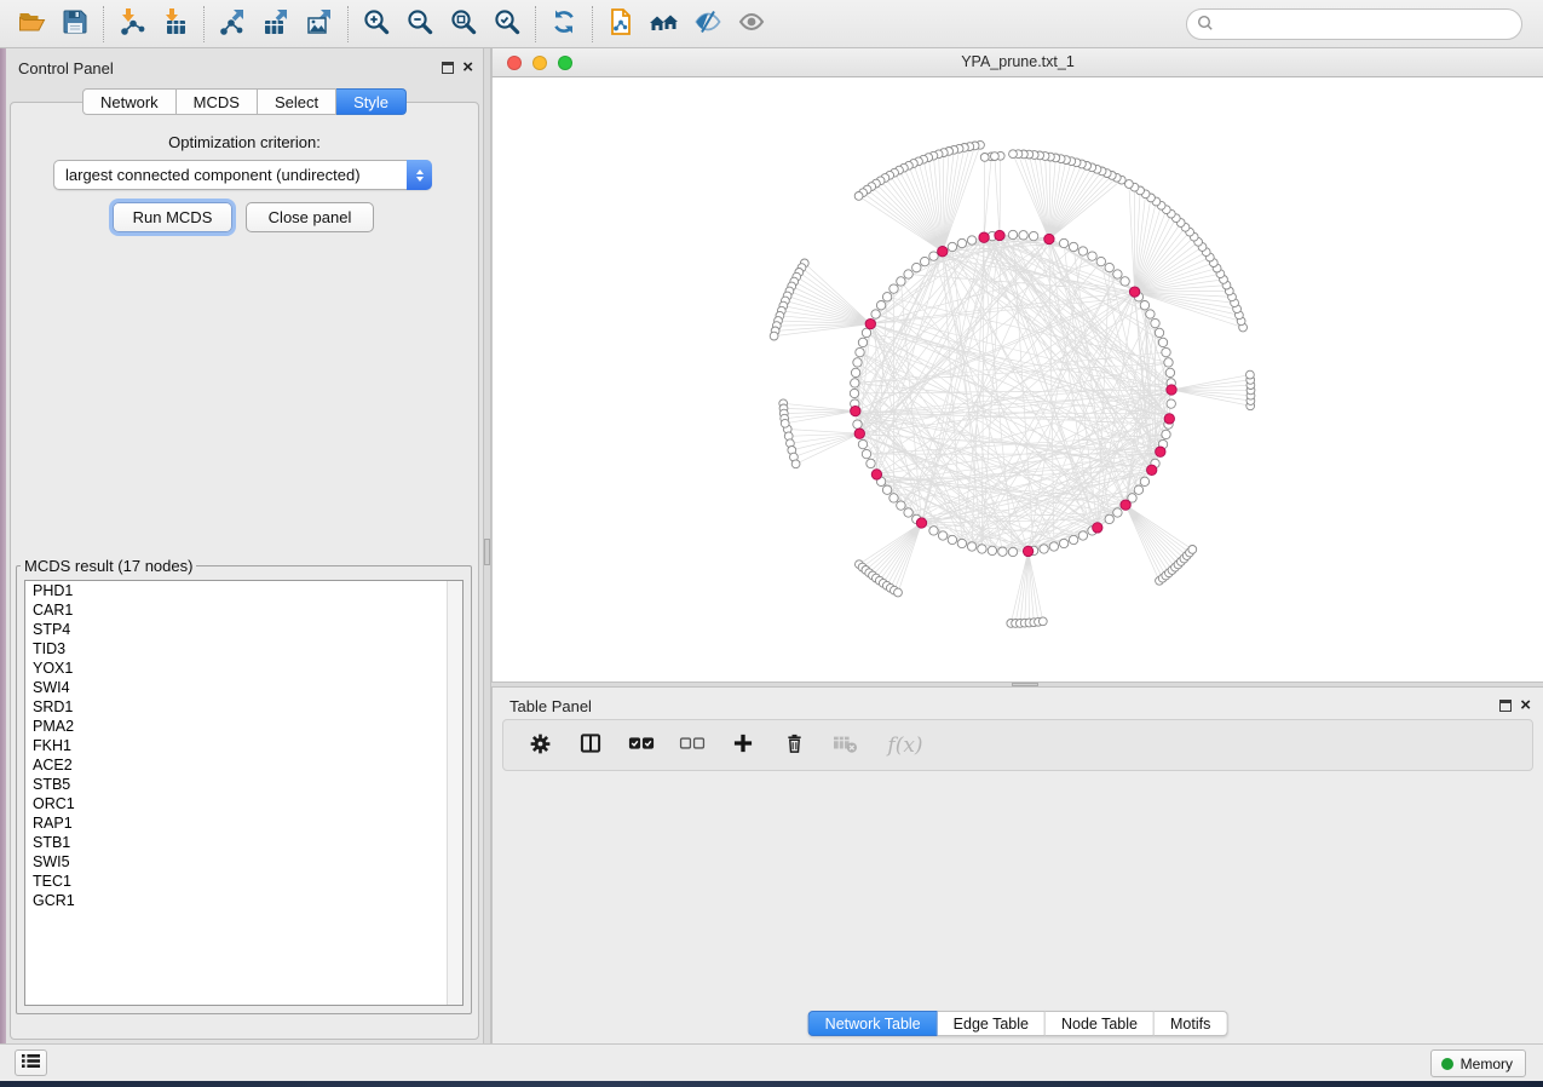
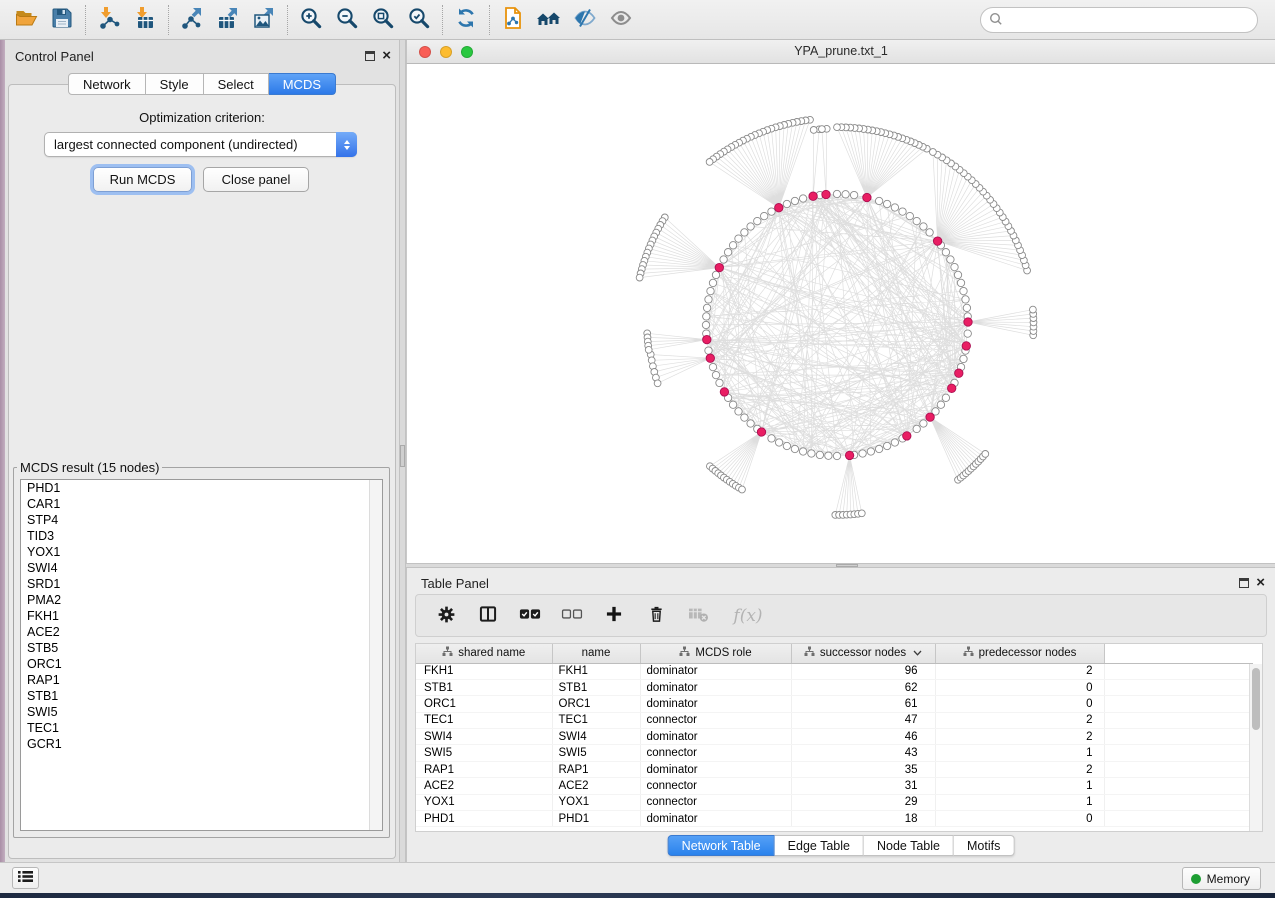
  Control Panel
  ×
  Network
- MCDS
+ Style
  Select
- Style
+ MCDS
  Optimization criterion:
  largest connected component (undirected)
  Run MCDS
  Close panel
- MCDS result (17 nodes)
+ MCDS result (15 nodes)
  PHD1
  CAR1
  STP4
  TID3
  YOX1
  SWI4
  SRD1
  PMA2
  FKH1
  ACE2
  STB5
  ORC1
  RAP1
  STB1
  SWI5
  TEC1
  GCR1
  YPA_prune.txt_1
  Table Panel
  ×
  f(x)
+ shared name	name	MCDS role	successor nodes	predecessor nodes
+ FKH1	FKH1	dominator	96	2
+ STB1	STB1	dominator	62	0
+ ORC1	ORC1	dominator	61	0
+ TEC1	TEC1	connector	47	2
+ SWI4	SWI4	dominator	46	2
+ SWI5	SWI5	connector	43	1
+ RAP1	RAP1	dominator	35	2
+ ACE2	ACE2	connector	31	1
+ YOX1	YOX1	connector	29	1
+ PHD1	PHD1	dominator	18	0
  Network Table
  Edge Table
  Node Table
  Motifs
  Memory
